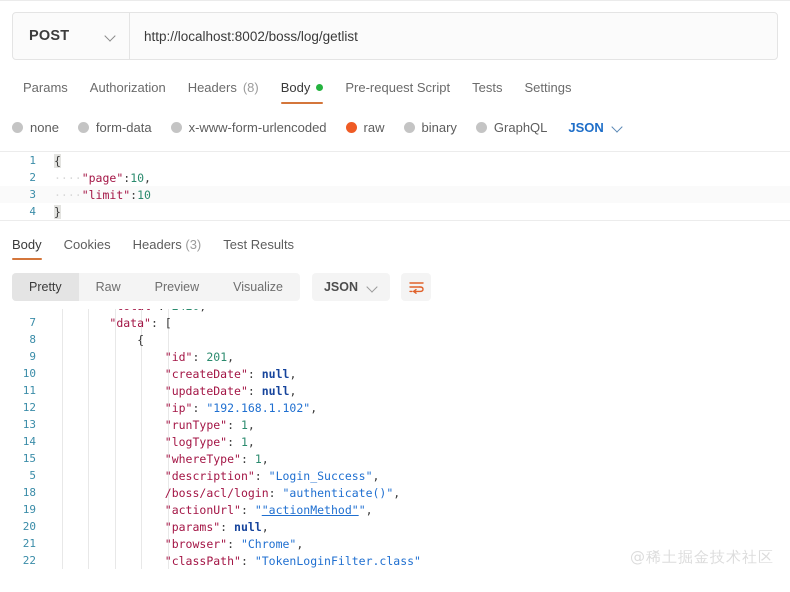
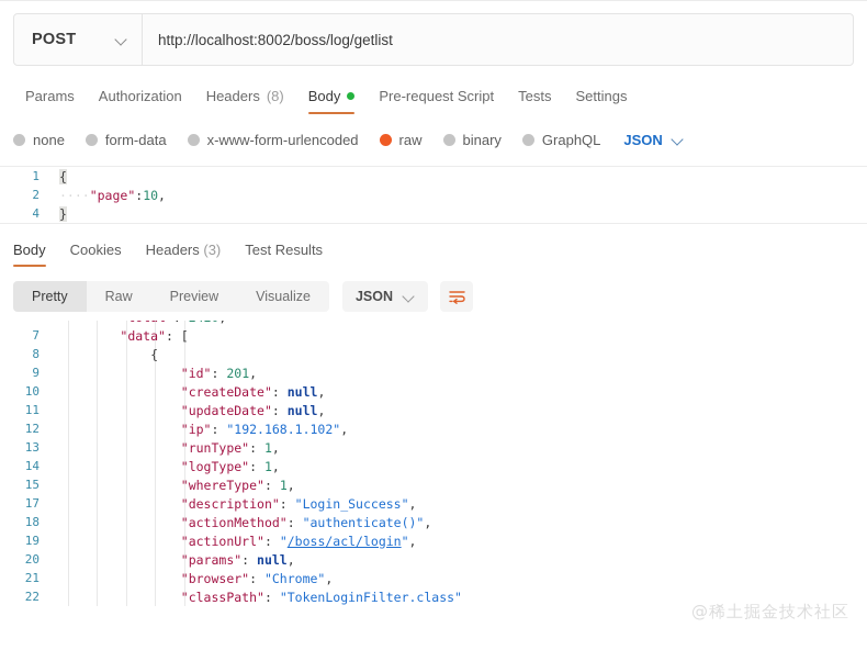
  POST
  http://localhost:8002/boss/log/getlist
  Params
  Authorization
  Headers
  (8)
  Body
  Pre-request Script
  Tests
  Settings
  none
  form-data
  x-www-form-urlencoded
  raw
  binary
  GraphQL
  JSON
  1
  {
  2
  ····"page":10,
- 3
- ····"limit":10
  4
  }
  Body
  Cookies
  Headers (3)
  Test Results
  Pretty
  Raw
  Preview
  Visualize
  JSON
  7
  "data": [
  8
  {
  9
  "id": 201,
  10
  "createDate": null,
  11
  "updateDate": null,
  12
  "ip": "192.168.1.102",
  13
  "runType": 1,
  14
  "logType": 1,
  15
  "whereType": 1,
- 5
+ 17
  "description": "Login_Success",
  18
- /boss/acl/login: "authenticate()",
+ "actionMethod": "authenticate()",
  19
- "actionUrl": ""actionMethod"",
+ "actionUrl": "/boss/acl/login",
  20
  "params": null,
  21
  "browser": "Chrome",
  22
  "classPath": "TokenLoginFilter.class"
  @稀土掘金技术社区
